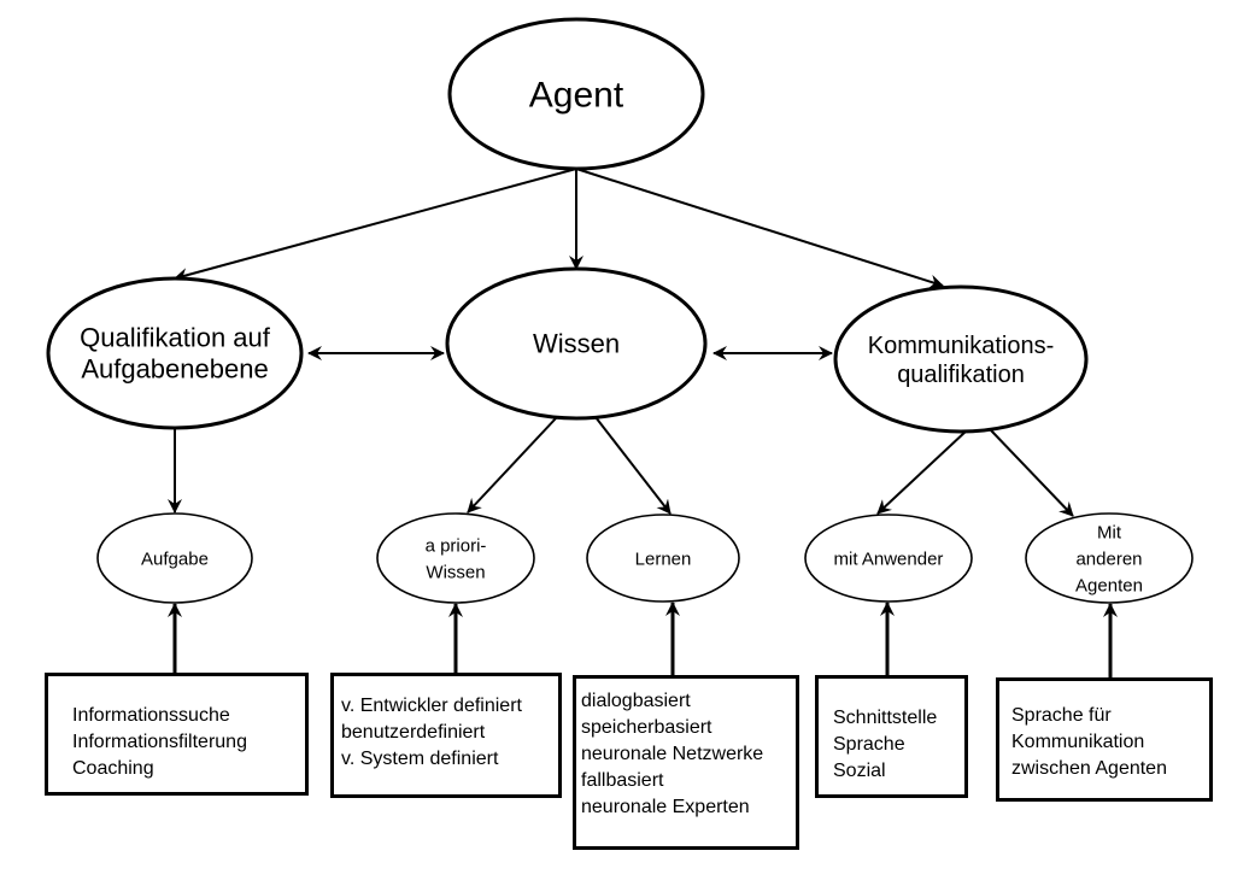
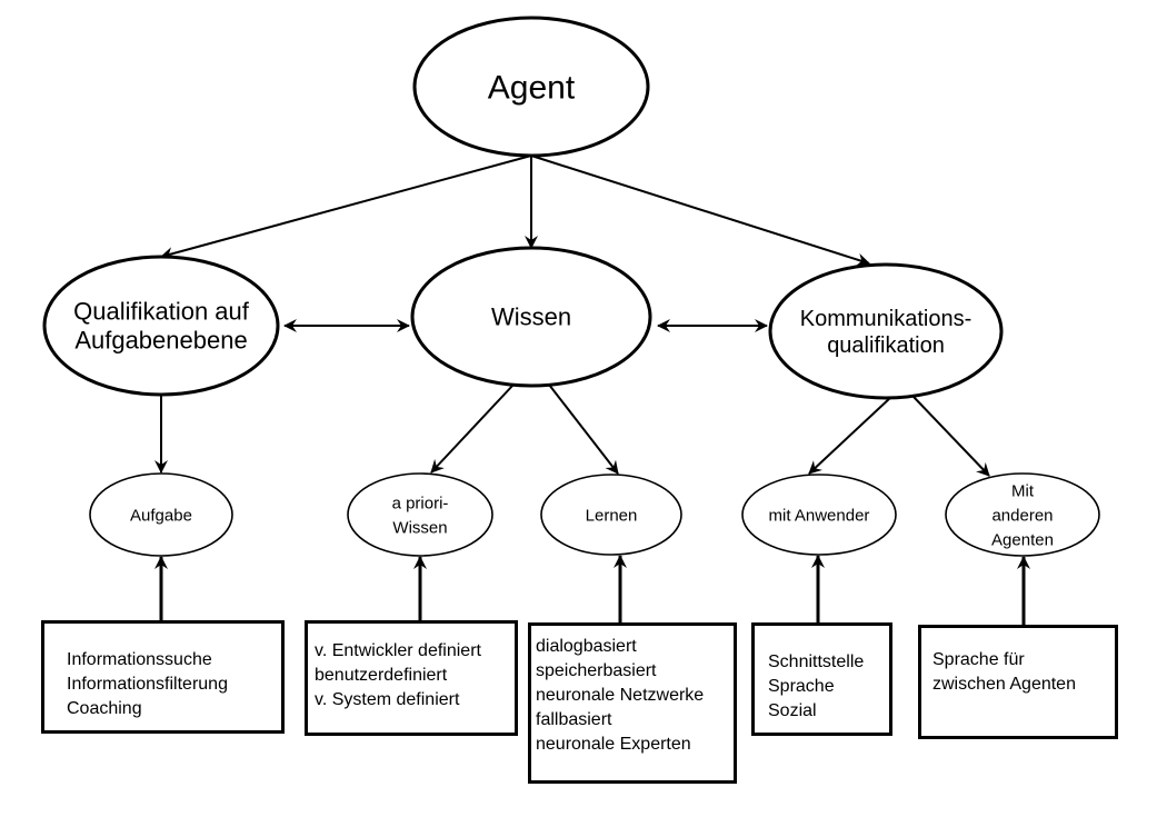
  Agent
  Qualifikation auf
  Aufgabenebene
  Wissen
  Kommunikations-
  qualifikation
  Aufgabe
  a priori-
  Wissen
  Lernen
  mit Anwender
  Mit
  anderen
  Agenten
  Informationssuche
  Informationsfilterung
  Coaching
  v. Entwickler definiert
  benutzerdefiniert
  v. System definiert
  dialogbasiert
  speicherbasiert
  neuronale Netzwerke
  fallbasiert
  neuronale Experten
  Schnittstelle
  Sprache
  Sozial
  Sprache für
- Kommunikation
  zwischen Agenten
